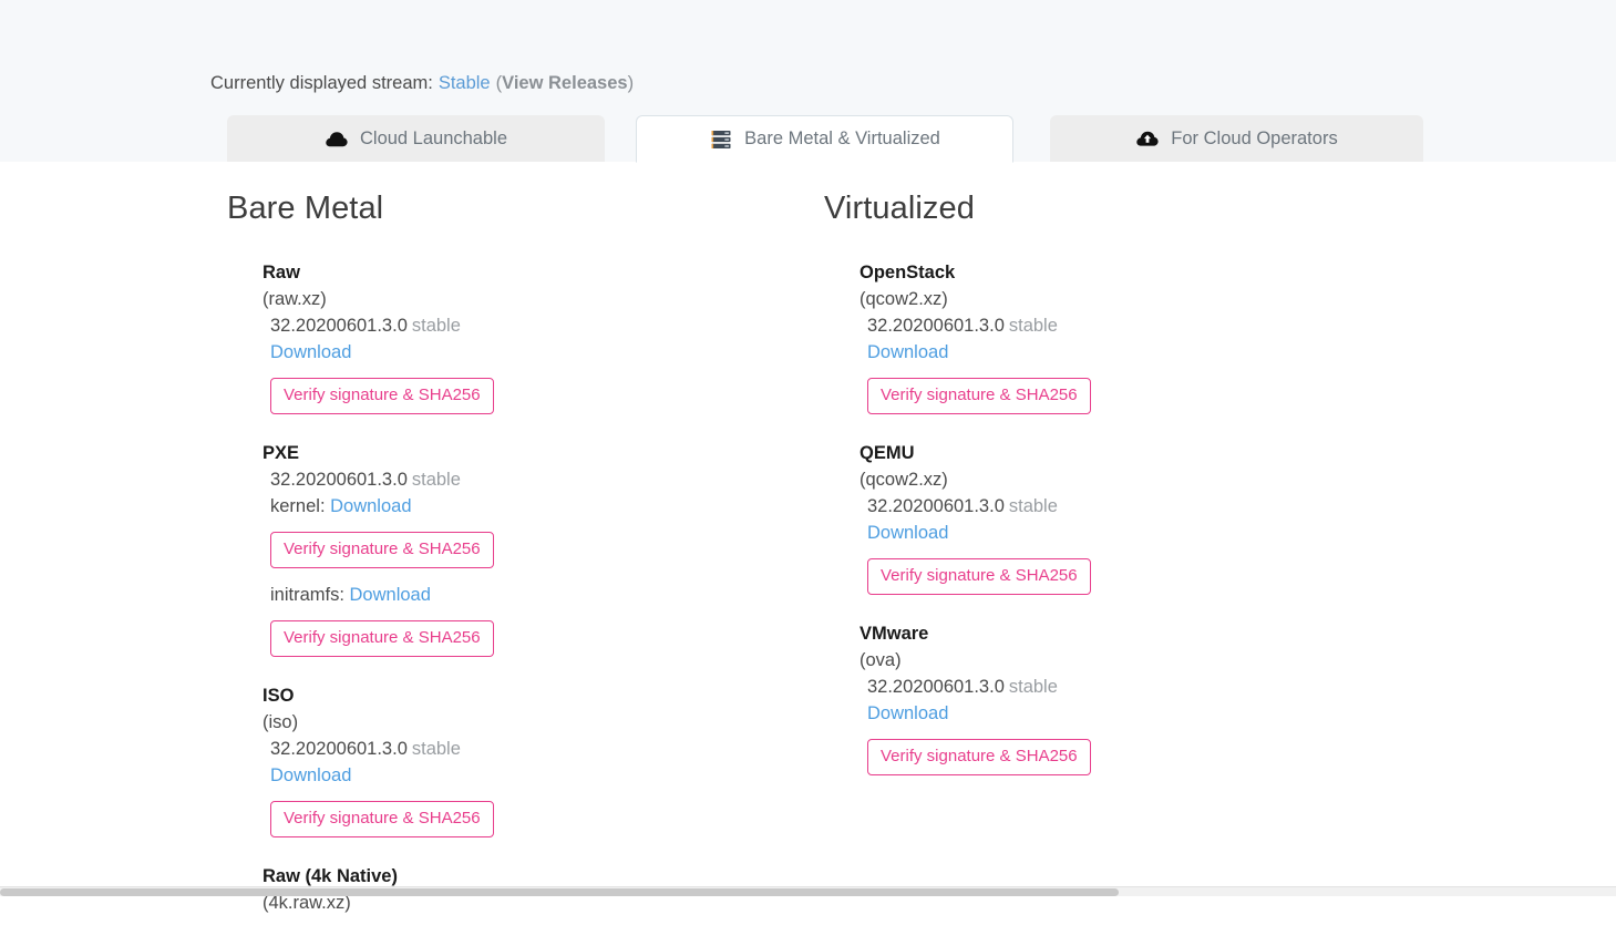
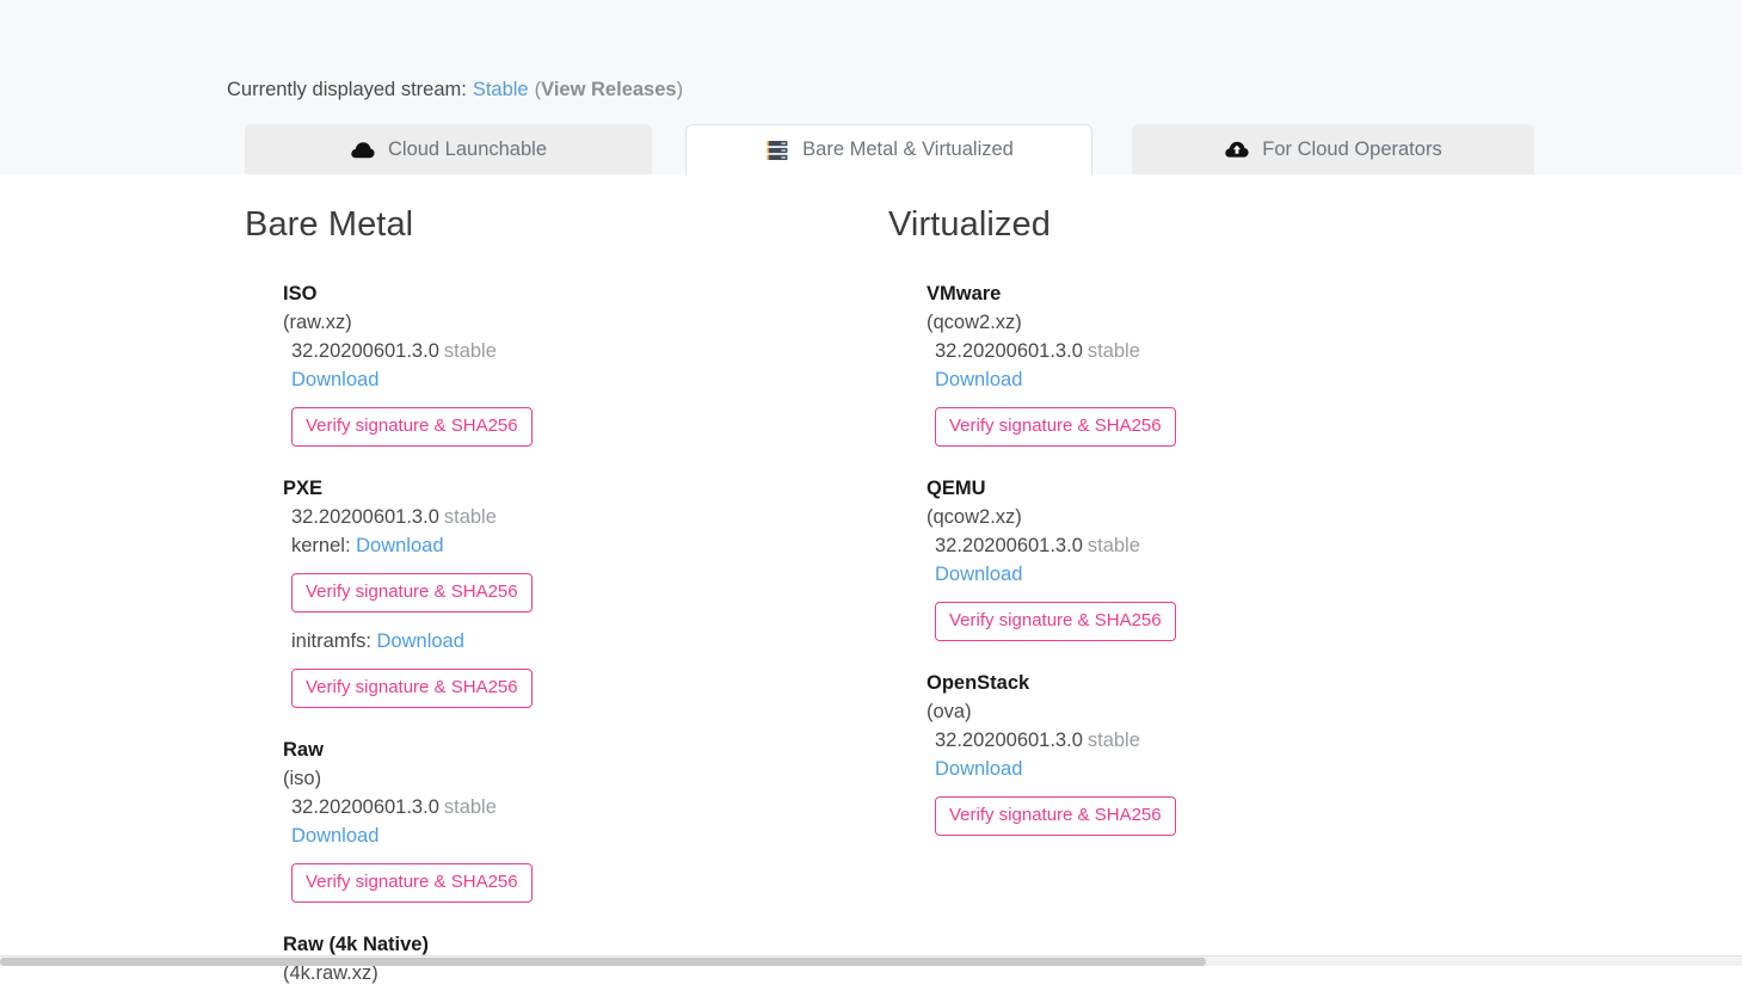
  Currently displayed stream: Stable (View Releases)
  Cloud Launchable
  Bare Metal & Virtualized
  For Cloud Operators
  Bare Metal
- Raw
+ ISO
  (raw.xz)
  32.20200601.3.0 stable
  Download
  Verify signature & SHA256
  PXE
  32.20200601.3.0 stable
  kernel: Download
  Verify signature & SHA256
  initramfs: Download
  Verify signature & SHA256
- ISO
+ Raw
  (iso)
  32.20200601.3.0 stable
  Download
  Verify signature & SHA256
  Raw (4k Native)
  (4k.raw.xz)
  Virtualized
- OpenStack
+ VMware
  (qcow2.xz)
  32.20200601.3.0 stable
  Download
  Verify signature & SHA256
  QEMU
  (qcow2.xz)
  32.20200601.3.0 stable
  Download
  Verify signature & SHA256
- VMware
+ OpenStack
  (ova)
  32.20200601.3.0 stable
  Download
  Verify signature & SHA256
